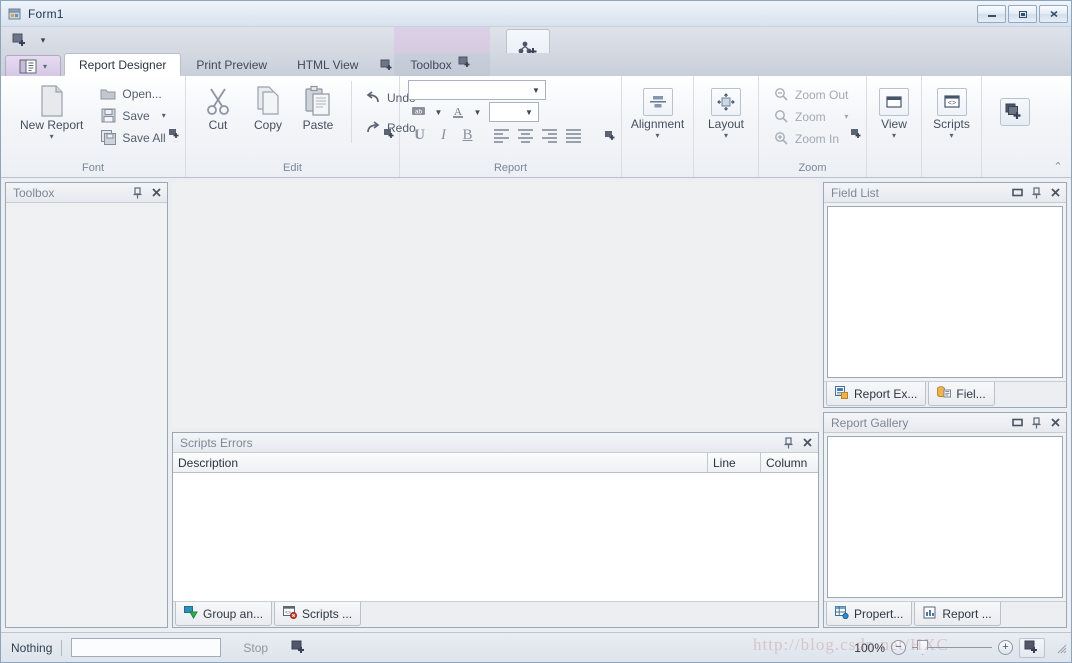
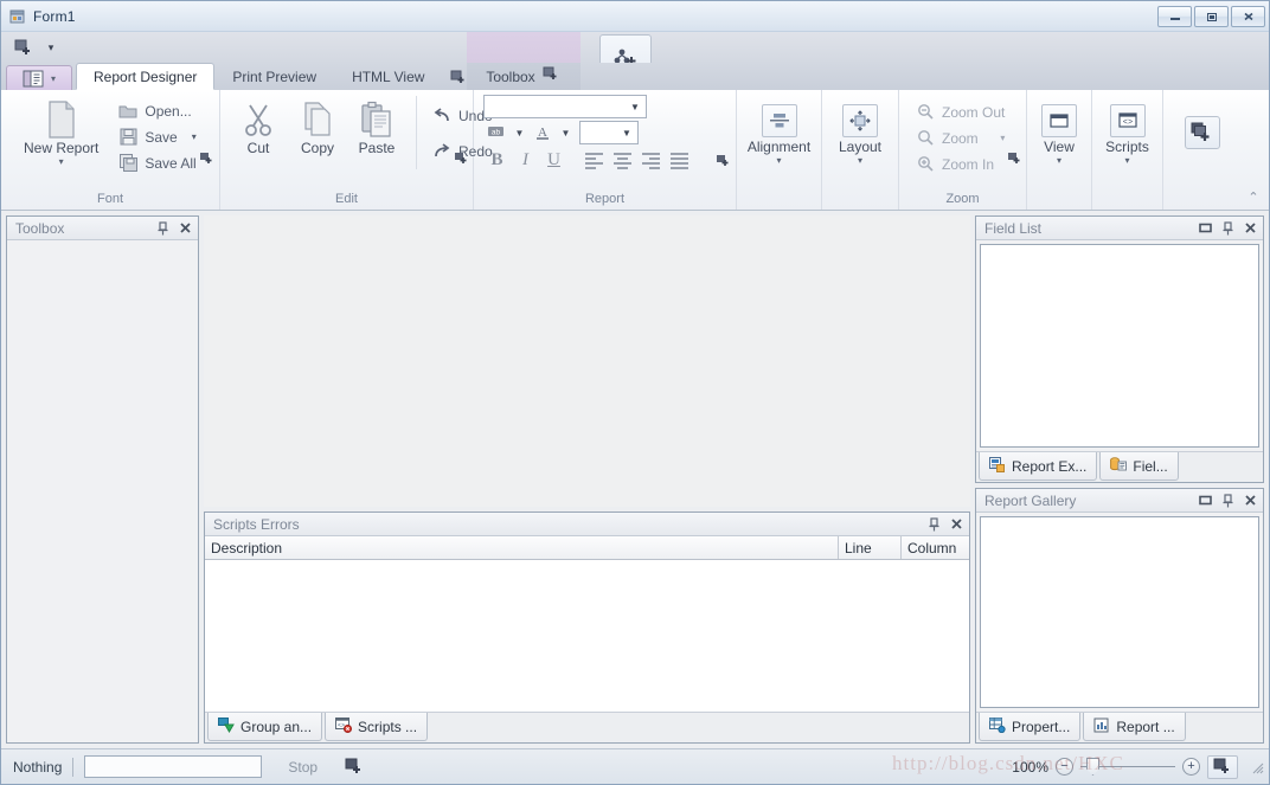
  Form1
  ▾
  ▾
  Report Designer
  Print Preview
  HTML View
  Toolbox
  New Report
  ▾
  Open...
  Save
  ▾
  Save All
  Font
  Cut
  Copy
  Paste
  Und
  Redo
  Edit
  ▼
  ▼
  A
  ▼
  ▼
- U
+ B
  I
- B
+ U
  Report
  Alignment
  ▾
  Layout
  ▾
  Zoom Out
  Zoom
  ▾
  Zoom In
  Zoom
  View
  ▾
  <>
  Scripts
  ▾
  ⌃
  Toolbox
  Scripts Errors
  Description
  Line
  Column
  Group an...
  Scripts ...
  Field List
  Report Ex...
  Fiel...
  Report Gallery
  Propert...
  Report ...
  Nothing
  Stop
  100%
  −
  +
  http://blog.csdn.net/HXC
